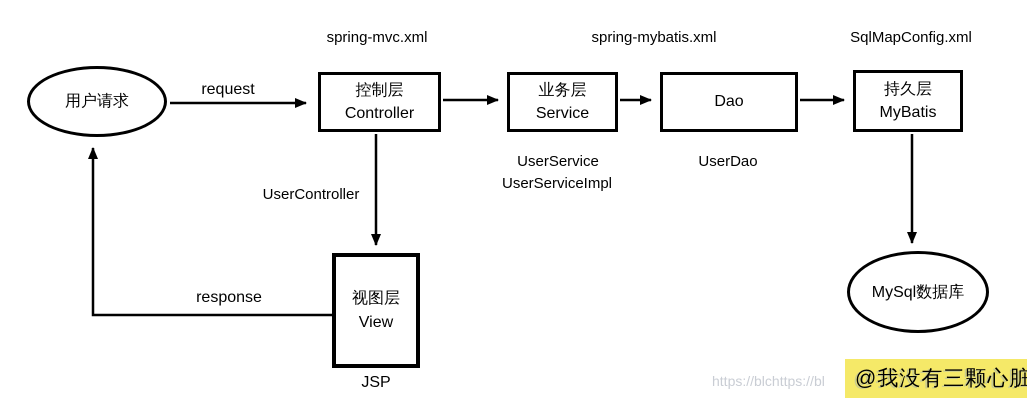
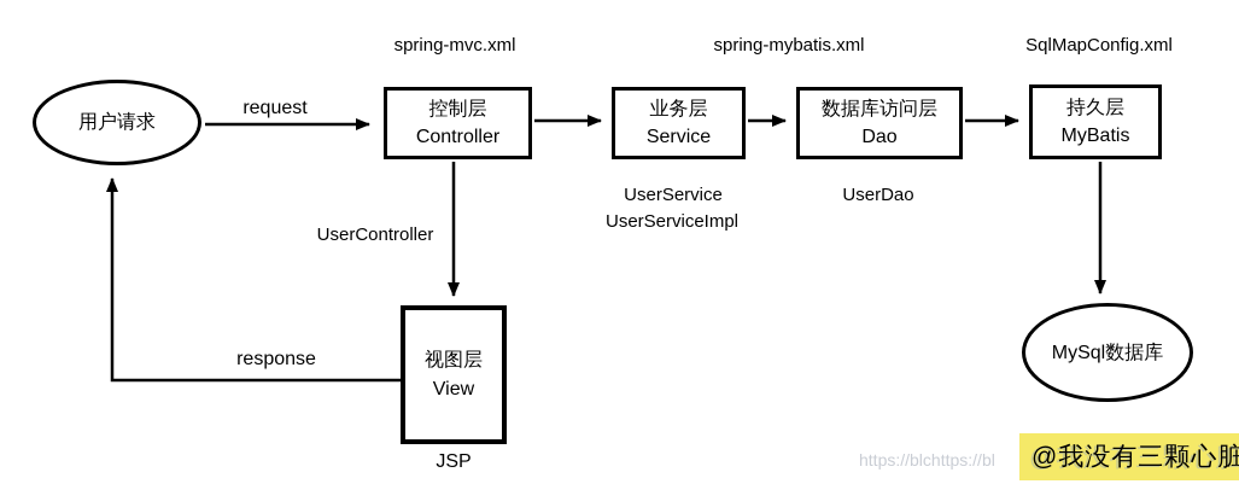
  spring-mvc.xml
  spring-mybatis.xml
  SqlMapConfig.xml
  用户请求
  控制层
  Controller
  业务层
  Service
+ 数据库访问层
  Dao
  持久层
  MyBatis
  视图层
  View
  MySql数据库
  request
  response
  UserController
  UserService
  UserServiceImpl
  UserDao
  JSP
  https://blchttps://bl
  @我没有三颗心脏
